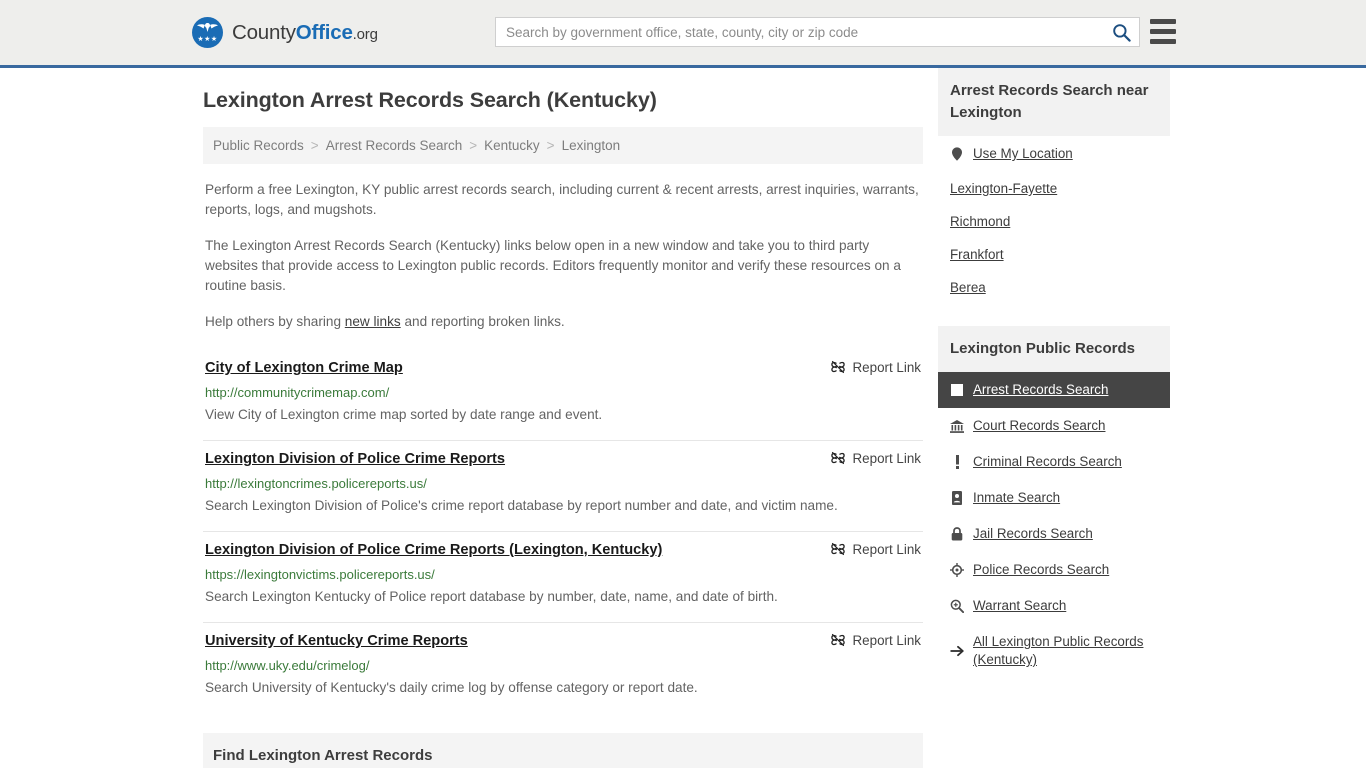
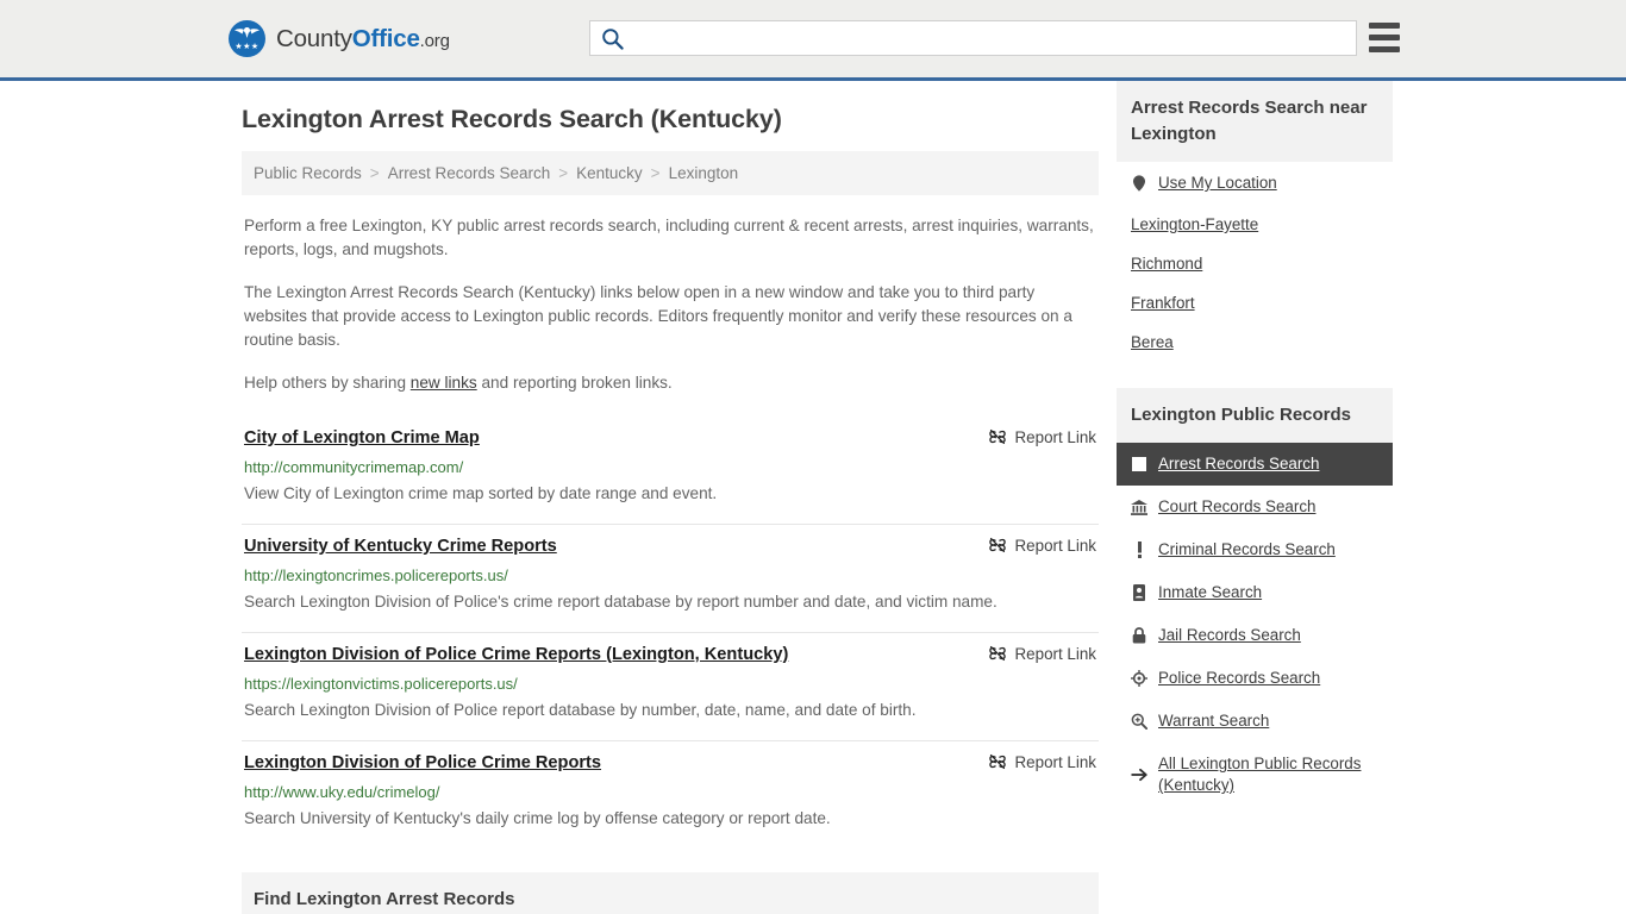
  CountyOffice.org
- Search by government office, state, county, city or zip code
  Lexington Arrest Records Search (Kentucky)
  Public Records
  >
  Arrest Records Search
  >
  Kentucky
  >
  Lexington
  Perform a free Lexington, KY public arrest records search, including current & recent arrests, arrest inquiries, warrants, reports, logs, and mugshots.
  The Lexington Arrest Records Search (Kentucky) links below open in a new window and take you to third party websites that provide access to Lexington public records. Editors frequently monitor and verify these resources on a routine basis.
  Help others by sharing new links and reporting broken links.
  City of Lexington Crime Map
  Report Link
  http://communitycrimemap.com/
  View City of Lexington crime map sorted by date range and event.
- Lexington Division of Police Crime Reports
+ University of Kentucky Crime Reports
  Report Link
  http://lexingtoncrimes.policereports.us/
  Search Lexington Division of Police's crime report database by report number and date, and victim name.
  Lexington Division of Police Crime Reports (Lexington, Kentucky)
  Report Link
  https://lexingtonvictims.policereports.us/
- Search Lexington Kentucky of Police report database by number, date, name, and date of birth.
+ Search Lexington Division of Police report database by number, date, name, and date of birth.
- University of Kentucky Crime Reports
+ Lexington Division of Police Crime Reports
  Report Link
  http://www.uky.edu/crimelog/
  Search University of Kentucky's daily crime log by offense category or report date.
  Find Lexington Arrest Records
  Arrest Records Search near Lexington
  Use My Location
  Lexington-Fayette
  Richmond
  Frankfort
  Berea
  Lexington Public Records
  Arrest Records Search
  Court Records Search
  Criminal Records Search
  Inmate Search
  Jail Records Search
  Police Records Search
  Warrant Search
  All Lexington Public Records (Kentucky)
